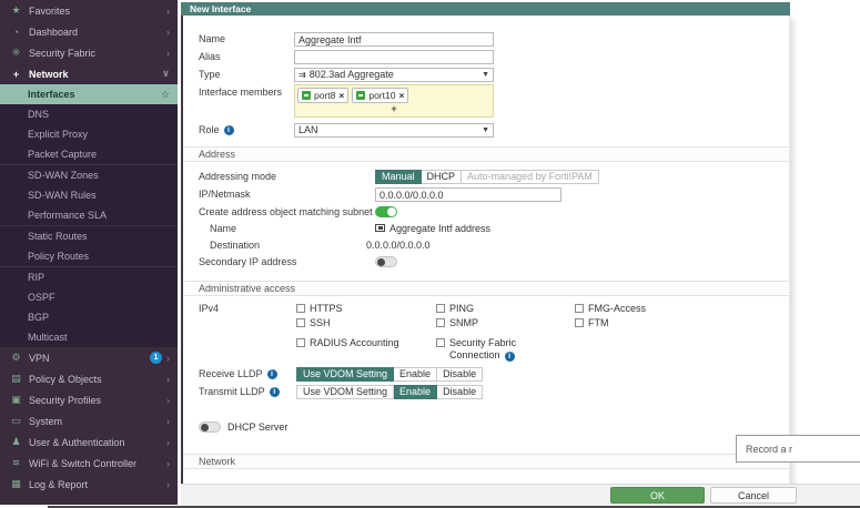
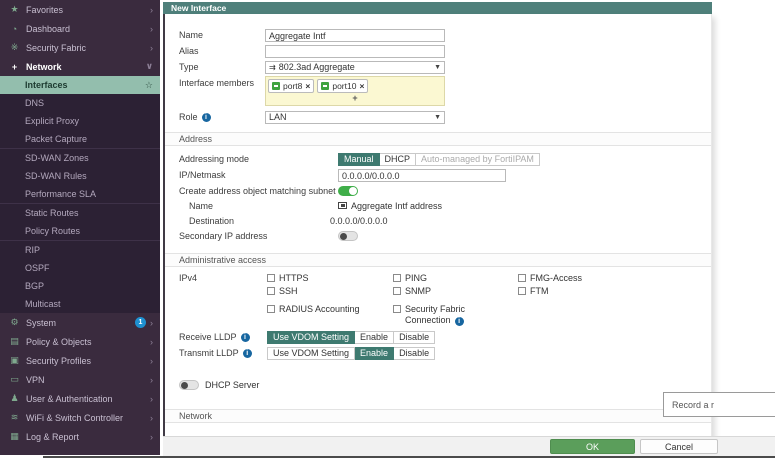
  ★
  Favorites
  ›
  ◔
  Dashboard
  ›
  ※
  Security Fabric
  ›
  +
  Network
  ∨
  Interfaces
  ☆
  DNS
  Explicit Proxy
  Packet Capture
  SD-WAN Zones
  SD-WAN Rules
  Performance SLA
  Static Routes
  Policy Routes
  RIP
  OSPF
  BGP
  Multicast
  ⚙
- VPN
+ System
  ›
  ▤
  Policy & Objects
  ›
  ▣
  Security Profiles
  ›
  ▭
- System
+ VPN
  ›
  ♟
  User & Authentication
  ›
  ≋
  WiFi & Switch Controller
  ›
  ▦
  Log & Report
  ›
  New Interface
  Name
  Aggregate Intf
  Alias
  Type
  ⇉
  802.3ad Aggregate
  Interface members
  port8
  ×
  port10
  ×
  +
  Role
  LAN
  Address
  Addressing mode
  Manual
  DHCP
  Auto-managed by FortiIPAM
  IP/Netmask
  0.0.0.0/0.0.0.0
  Create address object matching subnet
  Name
  Aggregate Intf address
  Destination
  0.0.0.0/0.0.0.0
  Secondary IP address
  Administrative access
  IPv4
  HTTPS
  SSH
  RADIUS Accounting
  PING
  SNMP
  Security Fabric Connection
  FMG-Access
  FTM
  Receive LLDP
  Use VDOM Setting
  Enable
  Disable
  Transmit LLDP
  Use VDOM Setting
  Enable
  Disable
  DHCP Server
  Network
  OK
  Cancel
  Record a r
